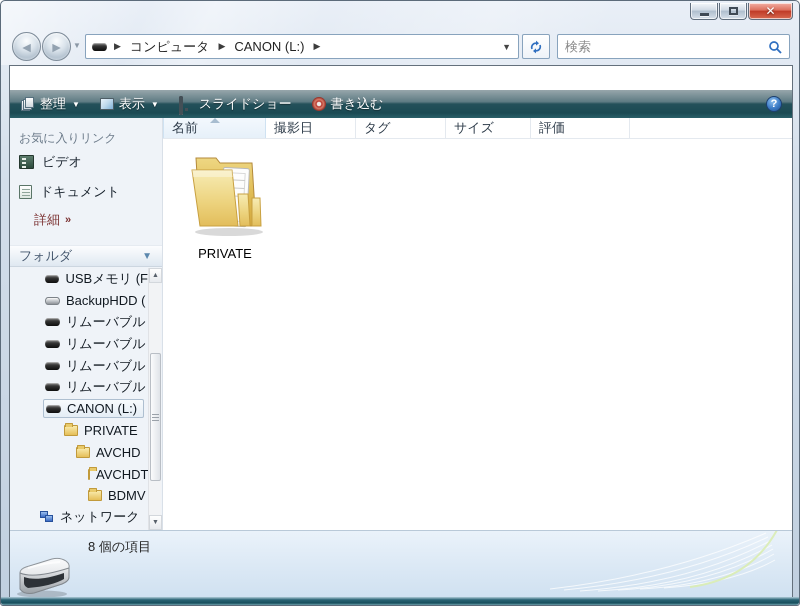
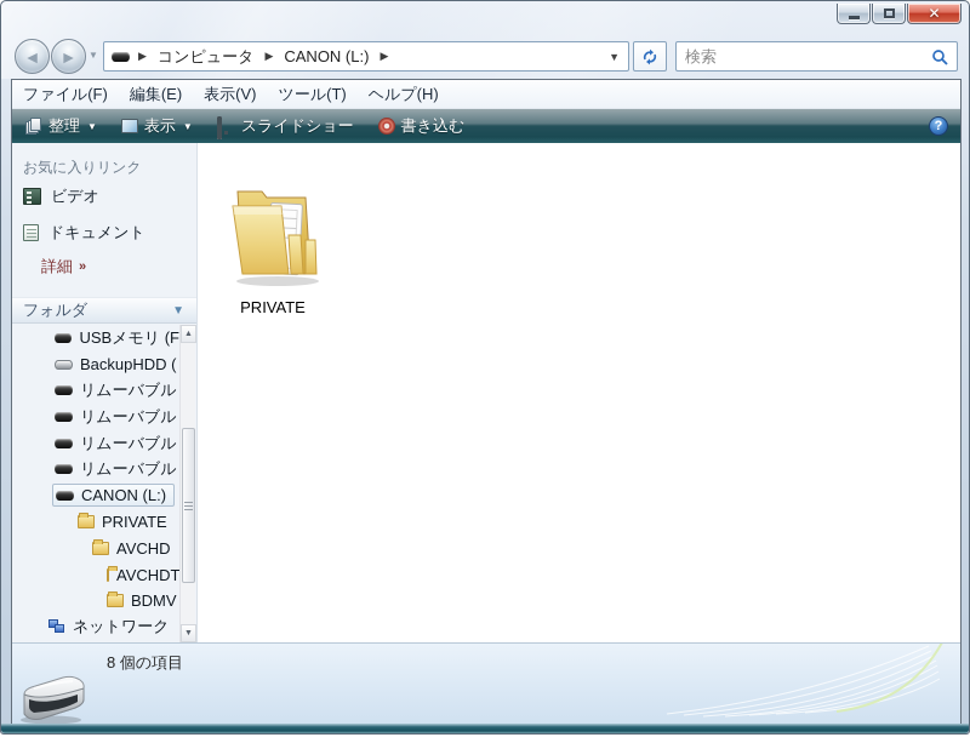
  ✕
  ◄
  ►
  ▼
  ▶
  コンピュータ
  ▶
  CANON (L:)
  ▶
  ▼
  検索
+ ファイル(F)
+ 編集(E)
+ 表示(V)
+ ツール(T)
+ ヘルプ(H)
  整理
  ▼
  表示
  ▼
  スライドショー
  書き込む
  ?
  お気に入りリンク
  ビデオ
  ドキュメント
  詳細
  »
  フォルダ
  ▼
  USBメモリ (F
  BackupHDD (
  リムーバブル
  リムーバブル
  リムーバブル
  リムーバブル
  CANON (L:)
  PRIVATE
  AVCHD
  AVCHDT
  BDMV
  ネットワーク
- 名前
- 撮影日
- タグ
- サイズ
- 評価
  PRIVATE
  8 個の項目
